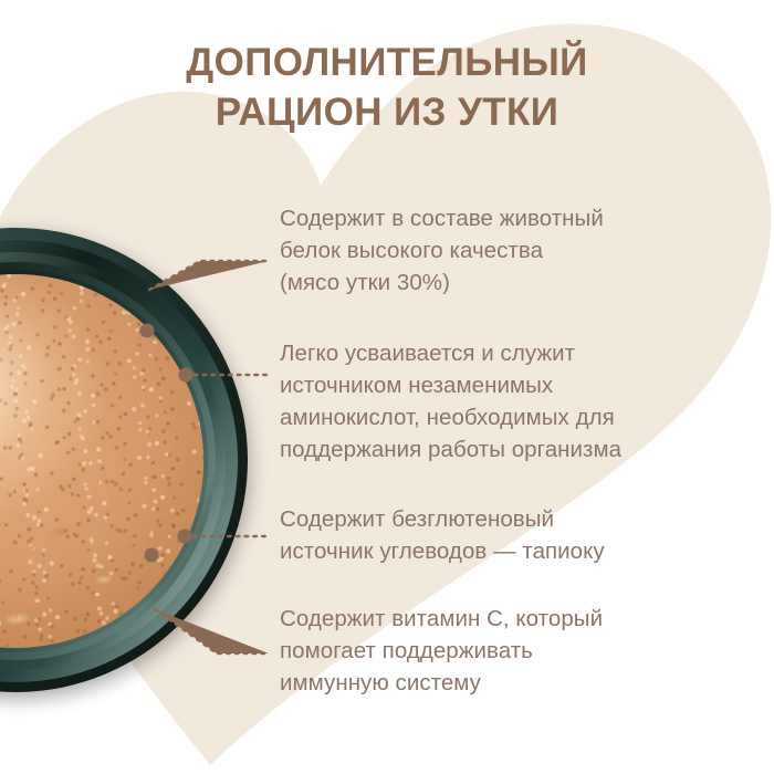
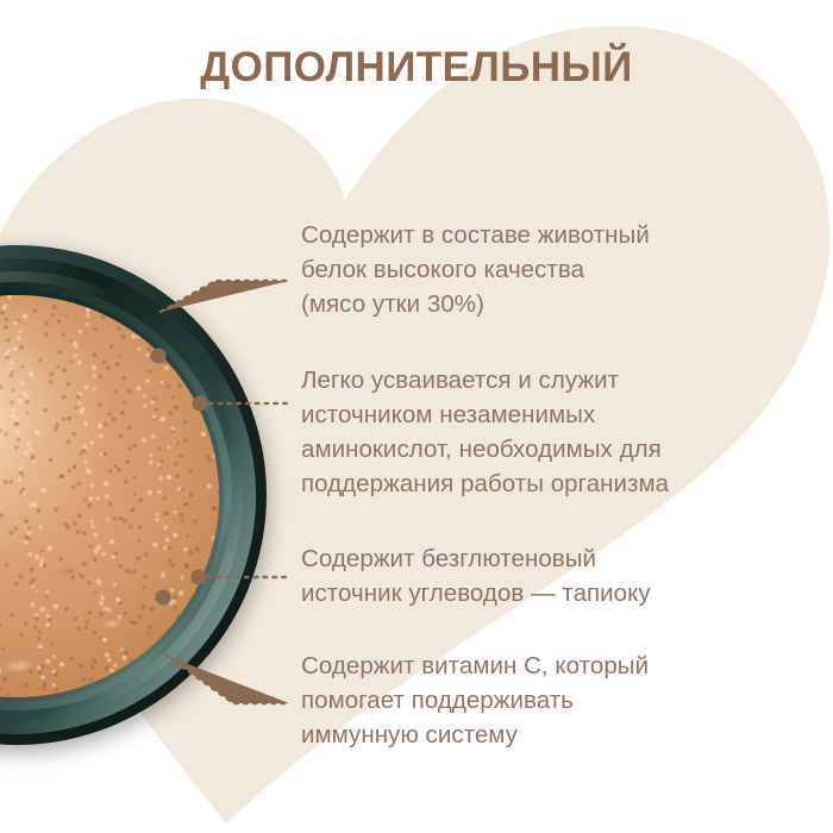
  ДОПОЛНИТЕЛЬНЫЙ
- РАЦИОН ИЗ УТКИ
  Содержит в составе животный
  белок высокого качества
  (мясо утки 30%)
  Легко усваивается и служит
  источником незаменимых
  аминокислот, необходимых для
  поддержания работы организма
  Содержит безглютеновый
  источник углеводов — тапиоку
  Содержит витамин C, который
  помогает поддерживать
  иммунную систему
